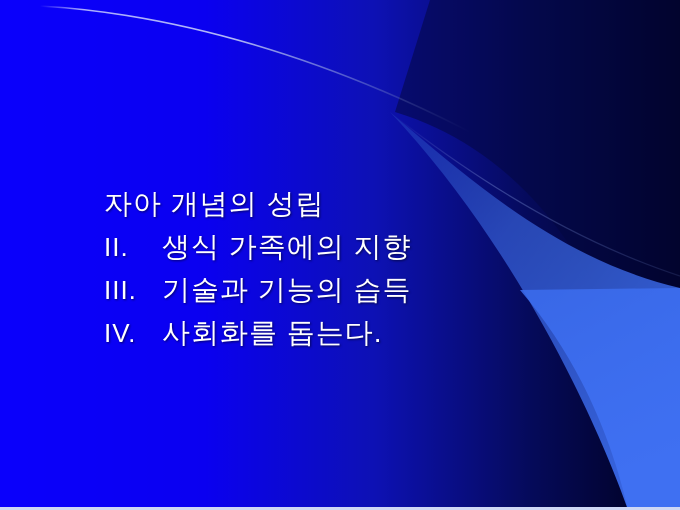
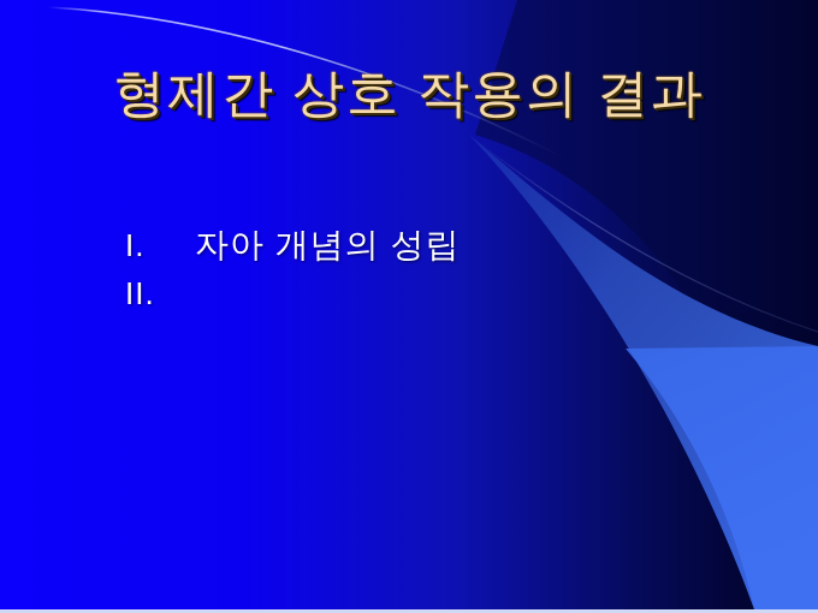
+ 형제간 상호 작용의 결과
+ I.
  자아 개념의 성립
  II.
- 생식 가족에의 지향
- III.
- 기술과 기능의 습득
- IV.
- 사회화를 돕는다.
